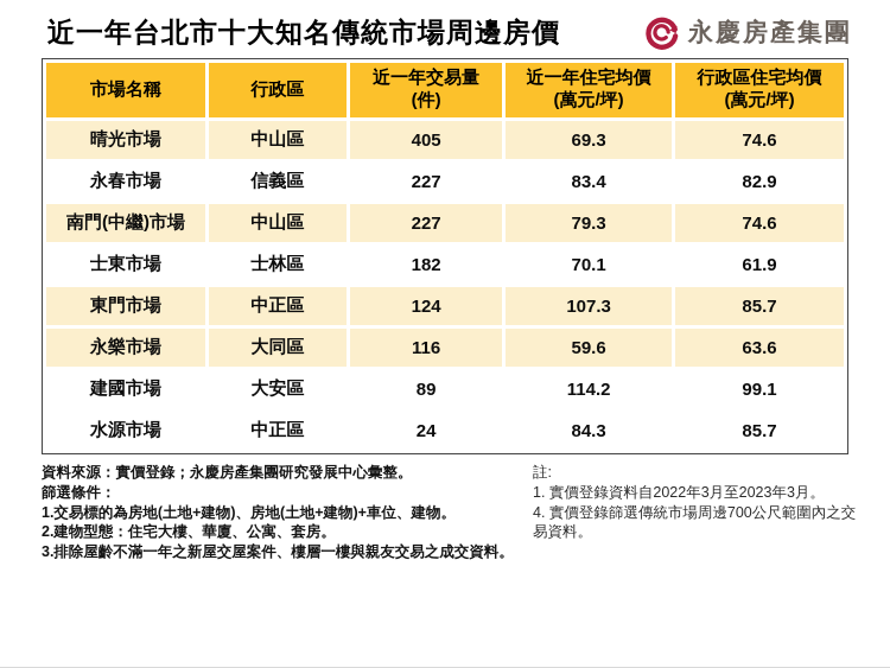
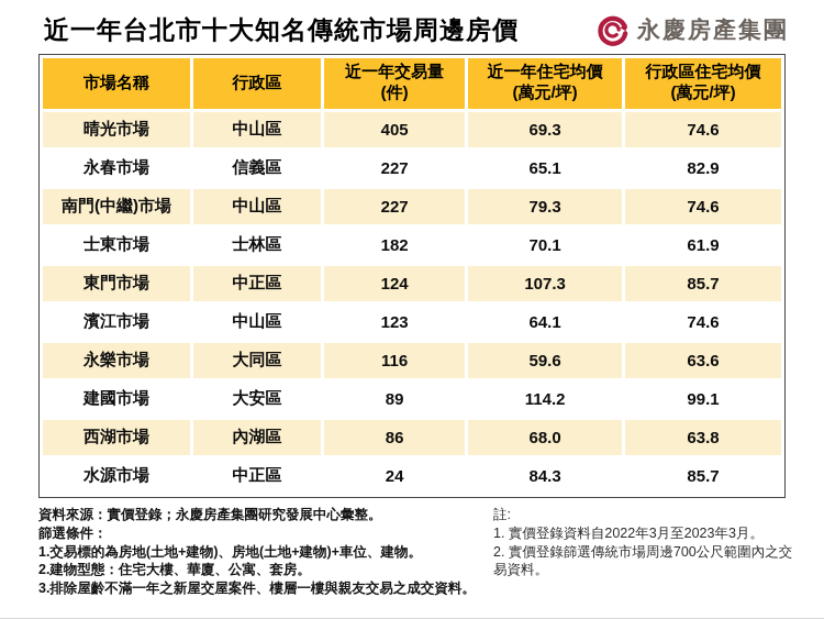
  近一年台北市十大知名傳統市場周邊房價
  永慶房產集團
  市場名稱	行政區	近一年交易量 (件)	近一年住宅均價 (萬元/坪)	行政區住宅均價 (萬元/坪)
  晴光市場	中山區	405	69.3	74.6
- 永春市場	信義區	227	83.4	82.9
+ 永春市場	信義區	227	65.1	82.9
  南門(中繼)市場	中山區	227	79.3	74.6
  士東市場	士林區	182	70.1	61.9
  東門市場	中正區	124	107.3	85.7
+ 濱江市場	中山區	123	64.1	74.6
  永樂市場	大同區	116	59.6	63.6
  建國市場	大安區	89	114.2	99.1
+ 西湖市場	內湖區	86	68.0	63.8
  水源市場	中正區	24	84.3	85.7
  資料來源：實價登錄；永慶房產集團研究發展中心彙整。
  篩選條件：
  1.交易標的為房地(土地+建物)、房地(土地+建物)+車位、建物。
  2.建物型態：住宅大樓、華廈、公寓、套房。
  3.排除屋齡不滿一年之新屋交屋案件、樓層一樓與親友交易之成交資料。
  註:
  1. 實價登錄資料自2022年3月至2023年3月。
- 4. 實價登錄篩選傳統市場周邊700公尺範圍內之交易資料。
+ 2. 實價登錄篩選傳統市場周邊700公尺範圍內之交易資料。
